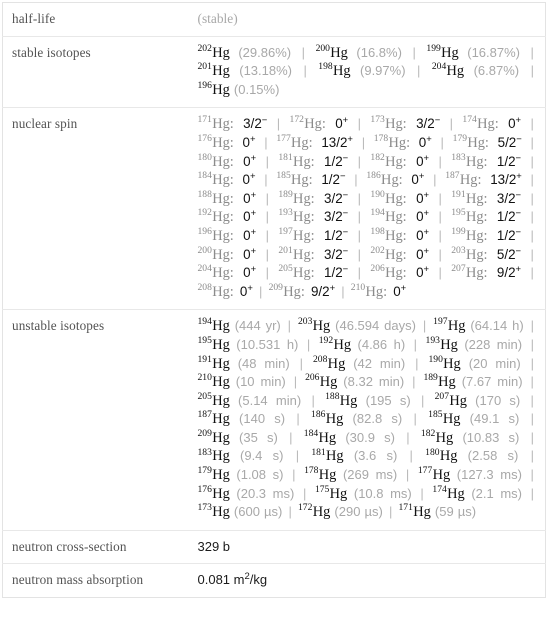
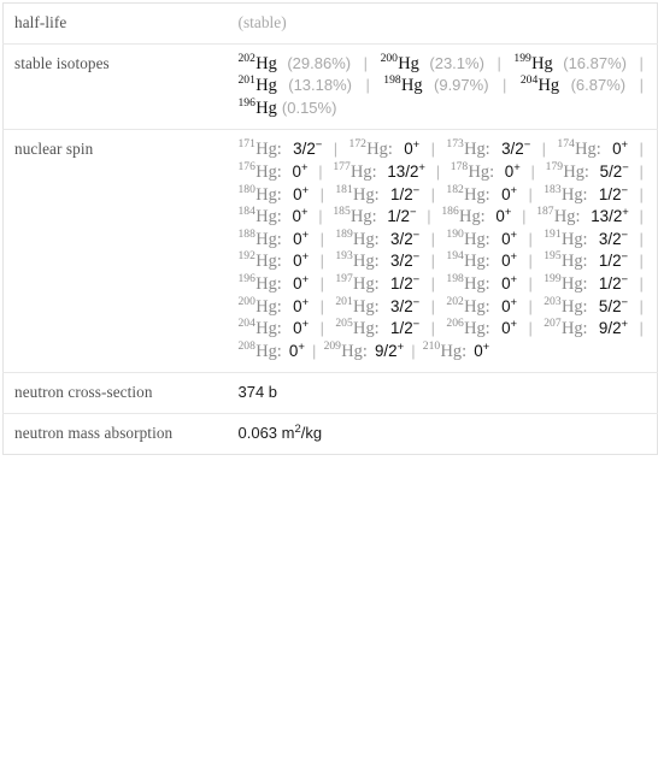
  half-life	(stable)
- stable isotopes	202Hg (29.86%) | 200Hg (16.8%) | 199Hg (16.87%) | 201Hg (13.18%) | 198Hg (9.97%) | 204Hg (6.87%) | 196Hg (0.15%)
+ stable isotopes	202Hg (29.86%) | 200Hg (23.1%) | 199Hg (16.87%) | 201Hg (13.18%) | 198Hg (9.97%) | 204Hg (6.87%) | 196Hg (0.15%)
  nuclear spin	171Hg: 3/2− | 172Hg: 0+ | 173Hg: 3/2− | 174Hg: 0+ | 176Hg: 0+ | 177Hg: 13/2+ | 178Hg: 0+ | 179Hg: 5/2− | 180Hg: 0+ | 181Hg: 1/2− | 182Hg: 0+ | 183Hg: 1/2− | 184Hg: 0+ | 185Hg: 1/2− | 186Hg: 0+ | 187Hg: 13/2+ | 188Hg: 0+ | 189Hg: 3/2− | 190Hg: 0+ | 191Hg: 3/2− | 192Hg: 0+ | 193Hg: 3/2− | 194Hg: 0+ | 195Hg: 1/2− | 196Hg: 0+ | 197Hg: 1/2− | 198Hg: 0+ | 199Hg: 1/2− | 200Hg: 0+ | 201Hg: 3/2− | 202Hg: 0+ | 203Hg: 5/2− | 204Hg: 0+ | 205Hg: 1/2− | 206Hg: 0+ | 207Hg: 9/2+ | 208Hg: 0+ | 209Hg: 9/2+ | 210Hg: 0+
- unstable isotopes	194Hg (444 yr) | 203Hg (46.594 days) | 197Hg (64.14 h) | 195Hg (10.531 h) | 192Hg (4.86 h) | 193Hg (228 min) | 191Hg (48 min) | 208Hg (42 min) | 190Hg (20 min) | 210Hg (10 min) | 206Hg (8.32 min) | 189Hg (7.67 min) | 205Hg (5.14 min) | 188Hg (195 s) | 207Hg (170 s) | 187Hg (140 s) | 186Hg (82.8 s) | 185Hg (49.1 s) | 209Hg (35 s) | 184Hg (30.9 s) | 182Hg (10.83 s) | 183Hg (9.4 s) | 181Hg (3.6 s) | 180Hg (2.58 s) | 179Hg (1.08 s) | 178Hg (269 ms) | 177Hg (127.3 ms) | 176Hg (20.3 ms) | 175Hg (10.8 ms) | 174Hg (2.1 ms) | 173Hg (600 µs) | 172Hg (290 µs) | 171Hg (59 µs)
- neutron cross-section	329 b
+ neutron cross-section	374 b
- neutron mass absorption	0.081 m2/kg
+ neutron mass absorption	0.063 m2/kg
